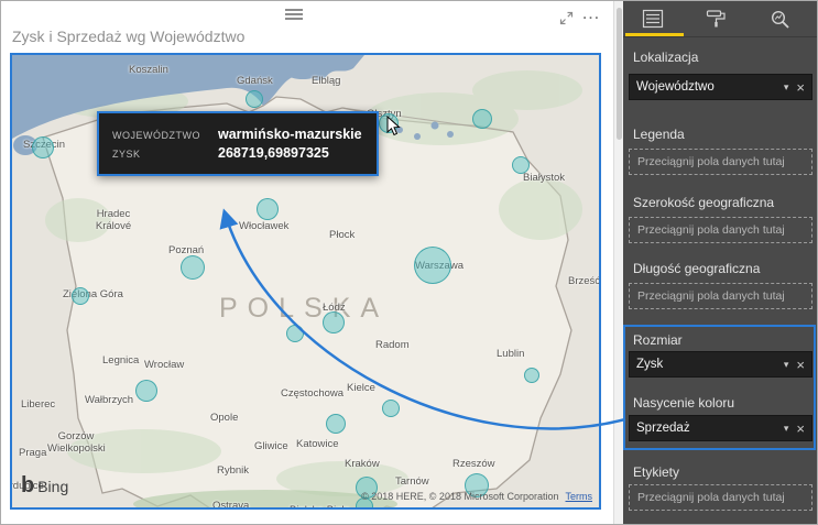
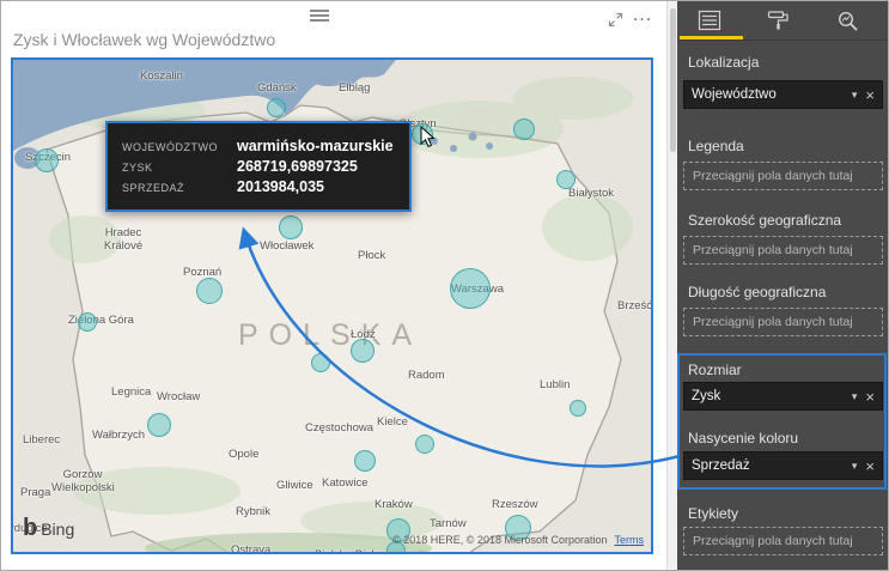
  …
- Zysk i Sprzedaż wg Województwo
+ Zysk i Włocławek wg Województwo
  POLSKA
  Koszalin
  Gdańsk
  Elbląg
  sztyn
  Szczecin
  Białystok
  Hradec Králové
  Włocławek
  Płock
  Poznań
  Warszawa
  Zielona Góra
  Łódź
  Brześć
  Radom
  Lublin
  Legnica
  Wrocław
  Wałbrzych
  Kielce
  Częstochowa
  Opole
  Liberec
  Gorzów Wielkopolski
  Praga
  Gliwice
  Katowice
  Rybnik
  Kraków
  Rzeszów
  Tarnów
  rdubice
  Ostrava
  WOJEWÓDZTWO
  warmińsko-mazurskie
  ZYSK
  268719,69897325
+ SPRZEDAŻ
+ 2013984,035
  b
  Bing
  © 2018 HERE, © 2018 Microsoft Corporation Terms
  Lokalizacja
  Województwo
  ▾
  ×
  Legenda
  Przeciągnij pola danych tutaj
  Szerokość geograficzna
  Przeciągnij pola danych tutaj
  Długość geograficzna
  Przeciągnij pola danych tutaj
  Rozmiar
  Zysk
  ▾
  ×
  Nasycenie koloru
  Sprzedaż
  ▾
  ×
  Etykiety
  Przeciągnij pola danych tutaj
